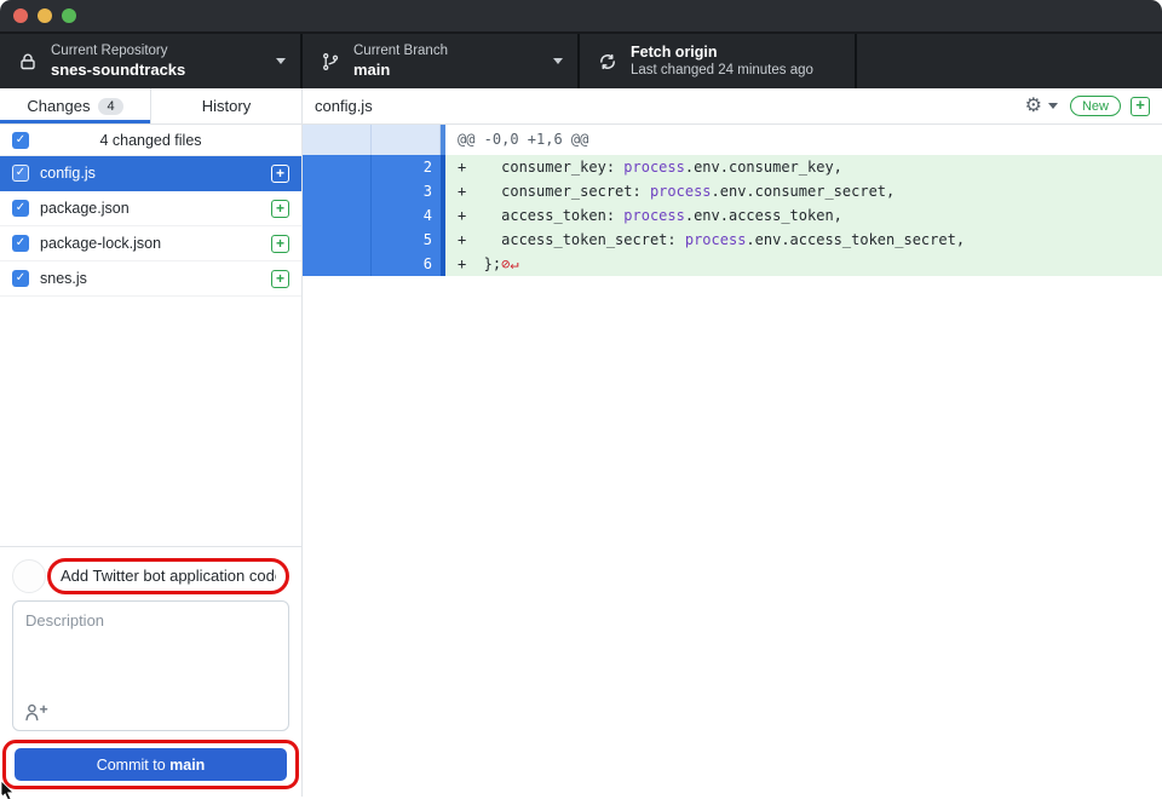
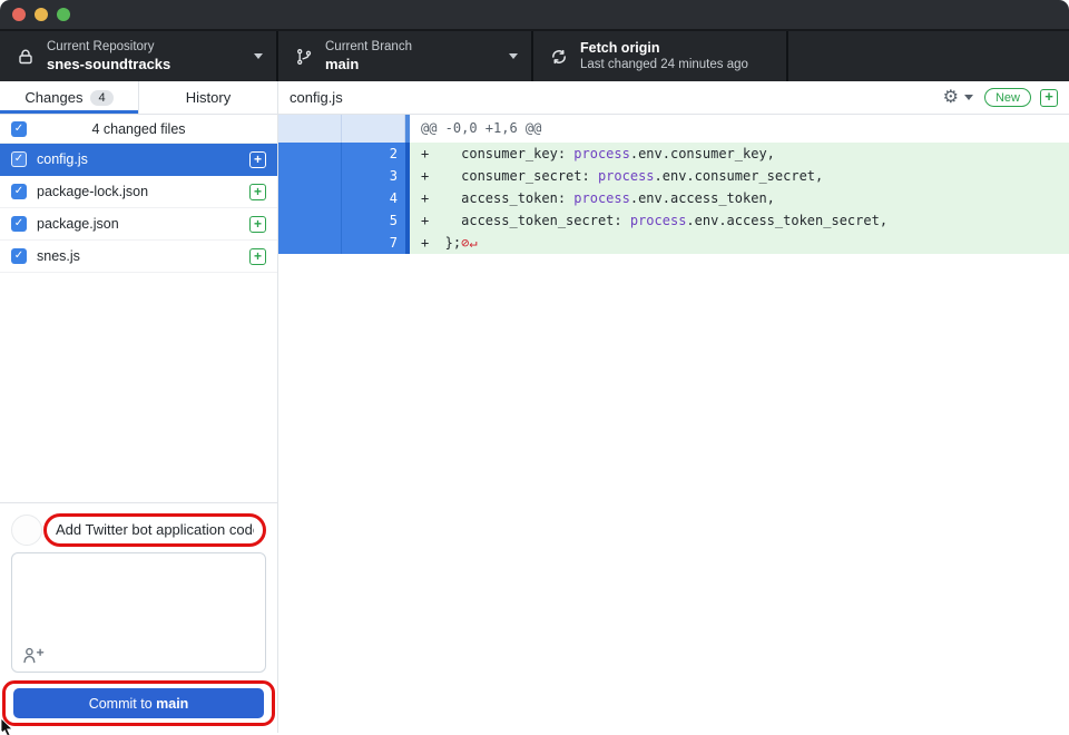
  Current Repository
  snes-soundtracks
  Current Branch
  main
  Fetch origin
  Last changed 24 minutes ago
  Changes
  4
  History
  ✓
  4 changed files
  ✓
  config.js
  +
  ✓
- package.json
+ package-lock.json
  +
  ✓
- package-lock.json
+ package.json
  +
  ✓
  snes.js
  +
  Add Twitter bot application cod
- Description
  Commit to main
  config.js
  ⚙
  New
  +
  @@ -0,0 +1,6 @@
  2
  + consumer_key: process.env.consumer_key,
  3
  + consumer_secret: process.env.consumer_secret,
  4
  + access_token: process.env.access_token,
  5
  + access_token_secret: process.env.access_token_secret,
- 6
+ 7
  + };⊘↵
